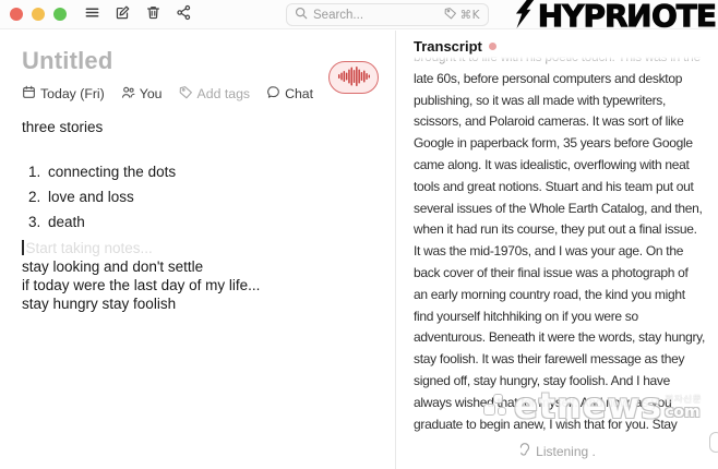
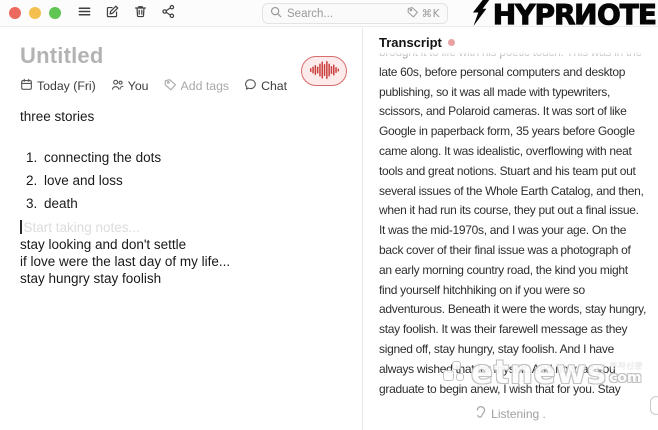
  Search...
  ⌘K
  Untitled
  Today (Fri)
  You
  Add tags
  Chat
  three stories
  connecting the dots
  love and loss
  death
  Start taking notes...
  stay looking and don't settle
- if today were the last day of my life...
+ if love were the last day of my life...
  stay hungry stay foolish
  Transcript
  late 60s, before personal computers and desktop publishing, so it was all made with typewriters, scissors, and Polaroid cameras. It was sort of like Google in paperback form, 35 years before Google came along. It was idealistic, overflowing with neat tools and great notions. Stuart and his team put out several issues of the Whole Earth Catalog, and then, when it had run its course, they put out a final issue. It was the mid-1970s, and I was your age. On the back cover of their final issue was a photograph of an early morning country road, the kind you might find yourself hitchhiking on if you were so adventurous. Beneath it were the words, stay hungry, stay foolish. It was their farewell message as they signed off, stay hungry, stay foolish. And I have always wished that for myself. And now, as you graduate to begin anew, I wish that for you. Stay
  Listening .
  etnews
  전자신문
  com
